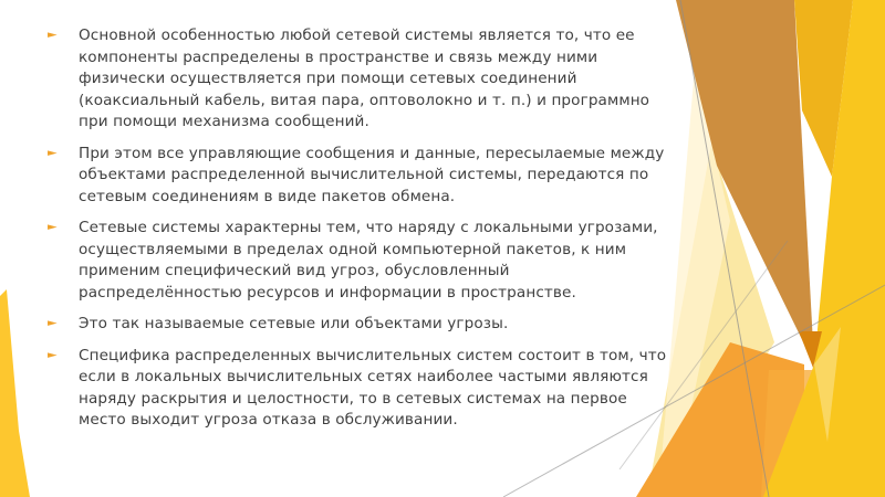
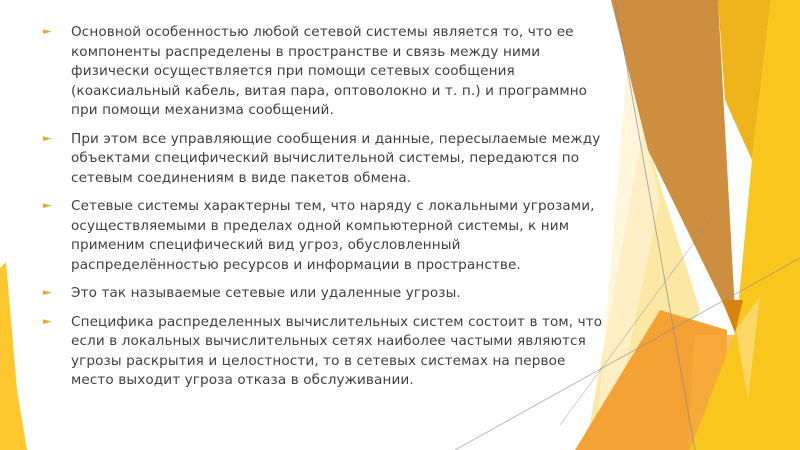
  ►
- Основной особенностью любой сетевой системы является то, что ее компоненты распределены в пространстве и связь между ними физически осуществляется при помощи сетевых соединений (коаксиальный кабель, витая пара, оптоволокно и т. п.) и программно при помощи механизма сообщений.
+ Основной особенностью любой сетевой системы является то, что ее компоненты распределены в пространстве и связь между ними физически осуществляется при помощи сетевых сообщения (коаксиальный кабель, витая пара, оптоволокно и т. п.) и программно при помощи механизма сообщений.
  ►
- При этом все управляющие сообщения и данные, пересылаемые между объектами распределенной вычислительной системы, передаются по сетевым соединениям в виде пакетов обмена.
+ При этом все управляющие сообщения и данные, пересылаемые между объектами специфический вычислительной системы, передаются по сетевым соединениям в виде пакетов обмена.
  ►
- Сетевые системы характерны тем, что наряду с локальными угрозами, осуществляемыми в пределах одной компьютерной пакетов, к ним применим специфический вид угроз, обусловленный распределённостью ресурсов и информации в пространстве.
+ Сетевые системы характерны тем, что наряду с локальными угрозами, осуществляемыми в пределах одной компьютерной системы, к ним применим специфический вид угроз, обусловленный распределённостью ресурсов и информации в пространстве.
  ►
- Это так называемые сетевые или объектами угрозы.
+ Это так называемые сетевые или удаленные угрозы.
  ►
- Специфика распределенных вычислительных систем состоит в том, что если в локальных вычислительных сетях наиболее частыми являются наряду раскрытия и целостности, то в сетевых системах на первое место выходит угроза отказа в обслуживании.
+ Специфика распределенных вычислительных систем состоит в том, что если в локальных вычислительных сетях наиболее частыми являются угрозы раскрытия и целостности, то в сетевых системах на первое место выходит угроза отказа в обслуживании.
